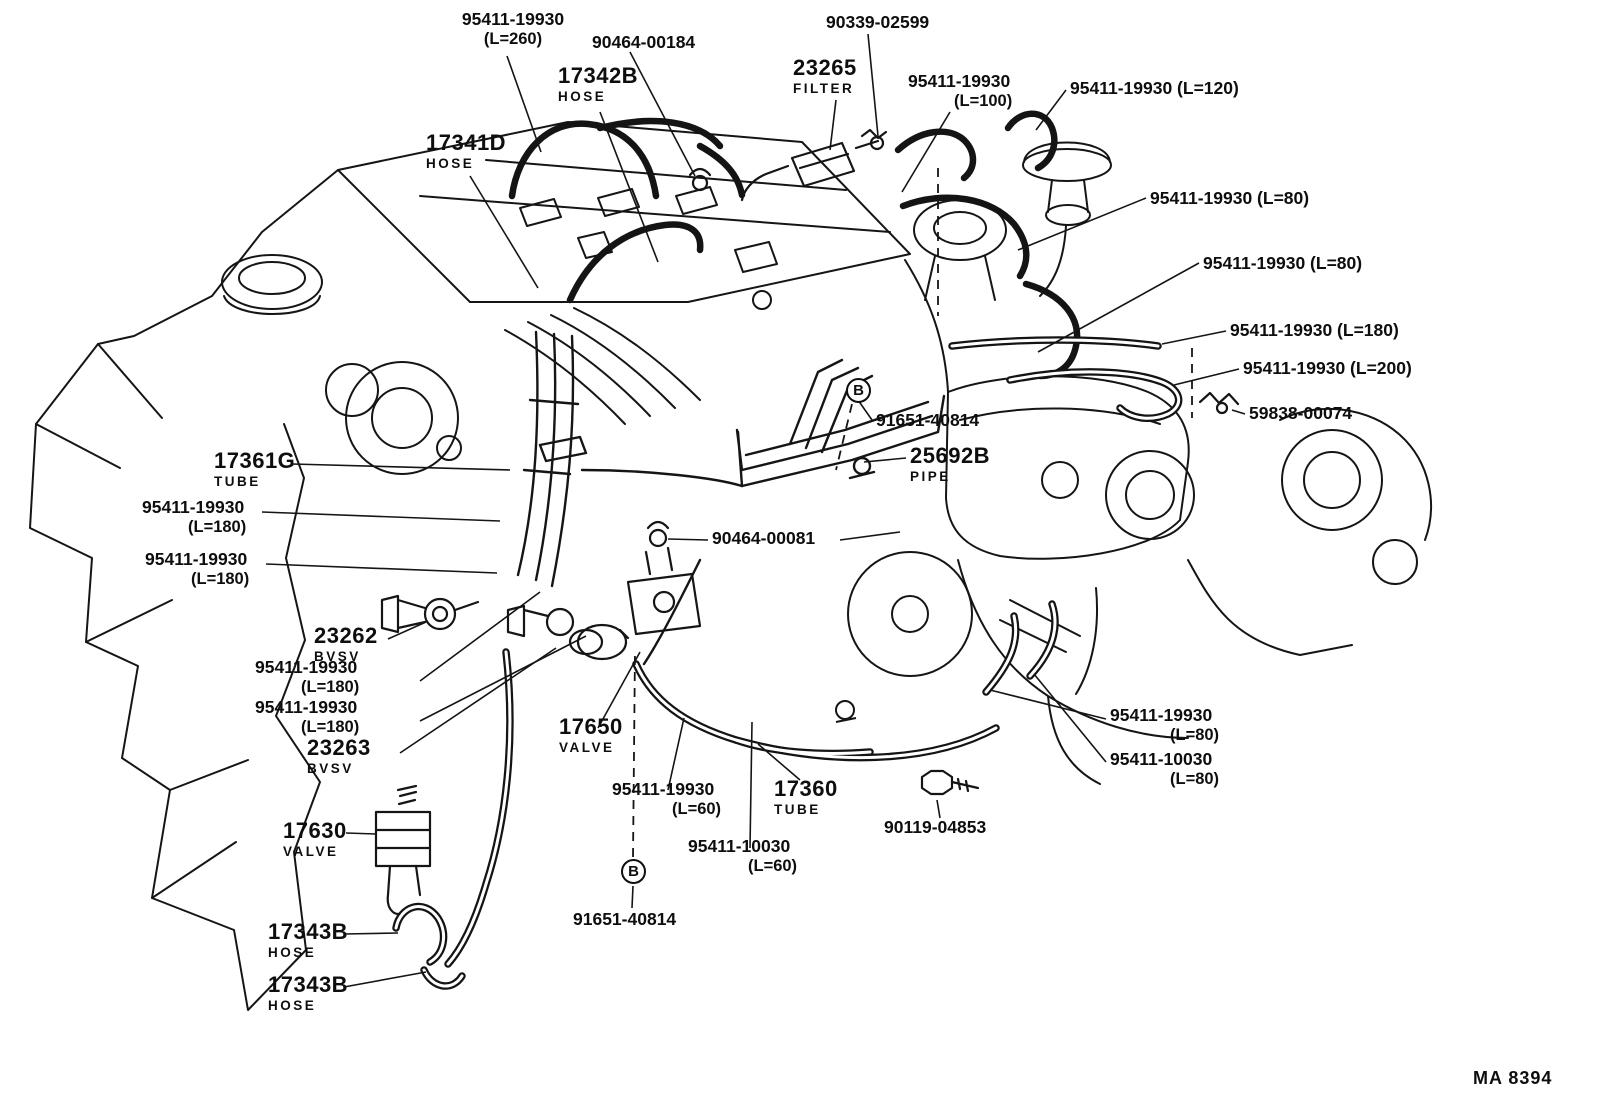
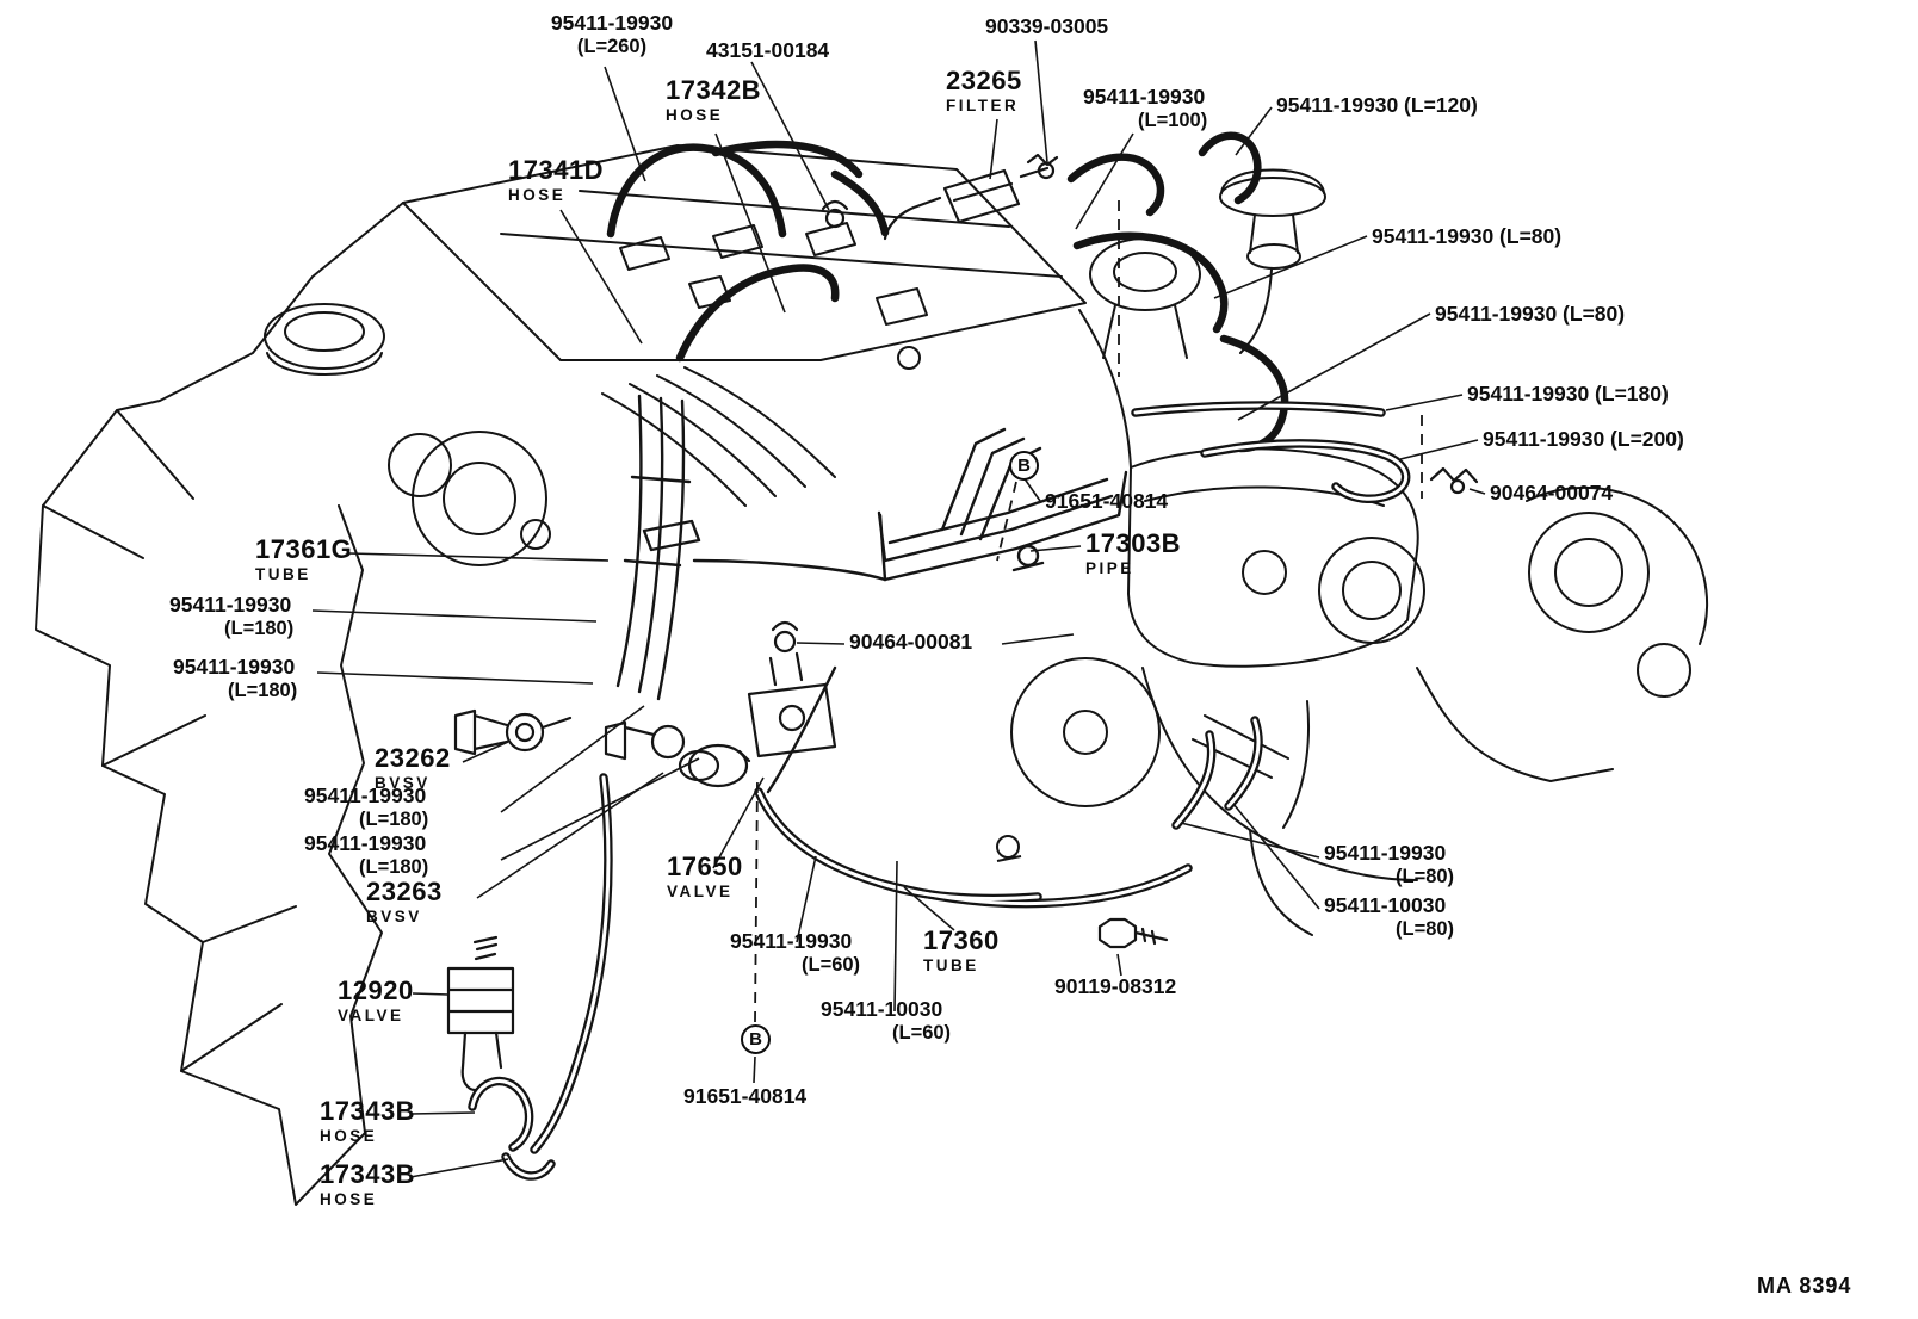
  95411-19930
  (L=260)
- 90464-00184
+ 43151-00184
  17342B
  HOSE
- 90339-02599
+ 90339-03005
  23265
  FILTER
  95411-19930
  (L=100)
  95411-19930 (L=120)
  17341D
  HOSE
  95411-19930 (L=80)
  95411-19930 (L=80)
  95411-19930 (L=180)
  95411-19930 (L=200)
- 59838-00074
+ 90464-00074
  91651-40814
  B
- 25692B
+ 17303B
  PIPE
  17361G
  TUBE
  95411-19930
  (L=180)
  95411-19930
  (L=180)
  90464-00081
  23262
  BVSV
  95411-19930
  (L=180)
  95411-19930
  (L=180)
  23263
  BVSV
  17650
  VALVE
  95411-19930
  (L=60)
  17360
  TUBE
  95411-19930
  (L=80)
  95411-10030
  (L=80)
- 90119-04853
+ 90119-08312
- 17630
+ 12920
  VALVE
  95411-10030
  (L=60)
  B
  91651-40814
  17343B
  HOSE
  17343B
  HOSE
  MA 8394
